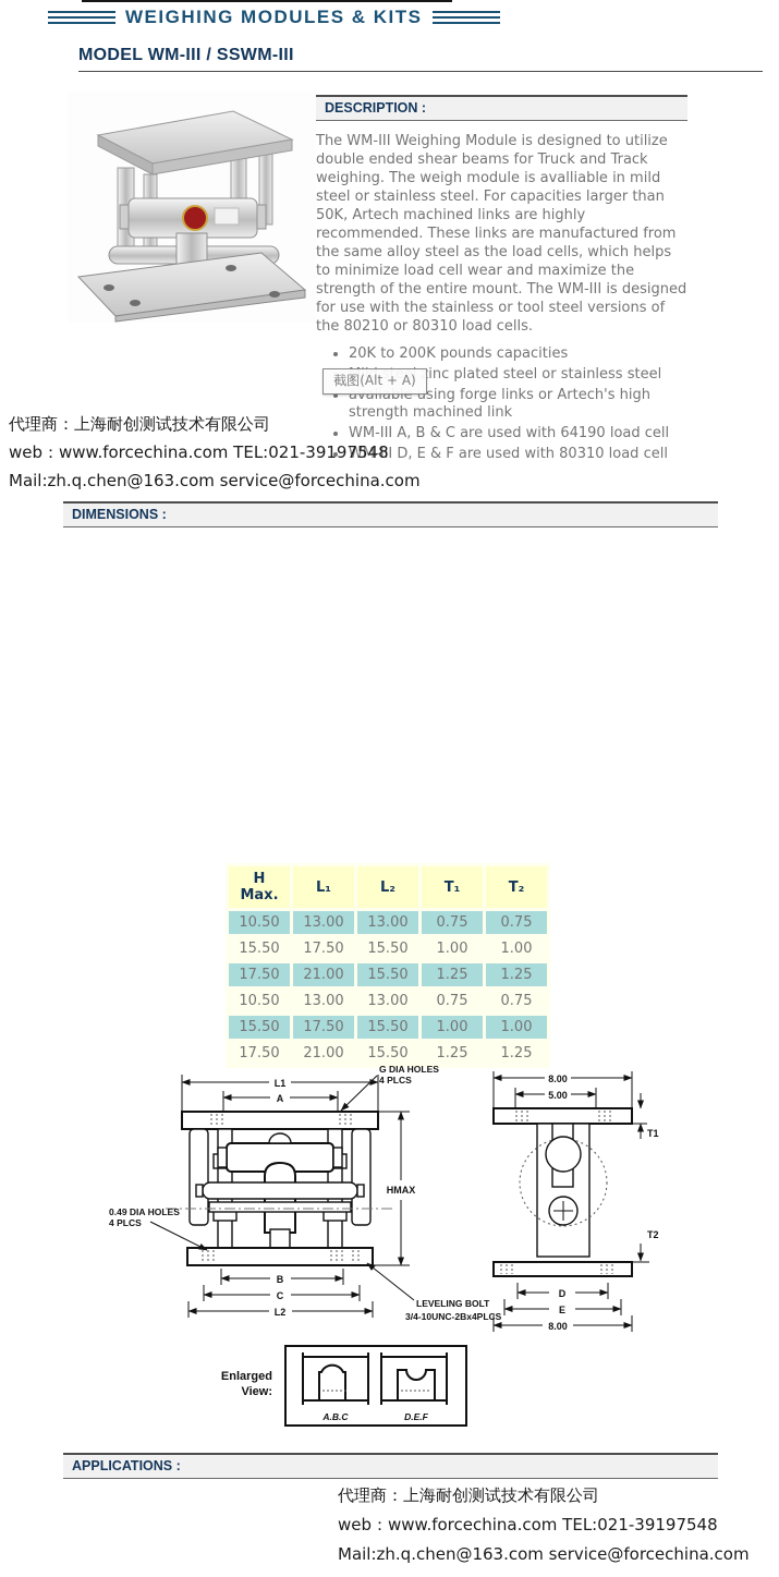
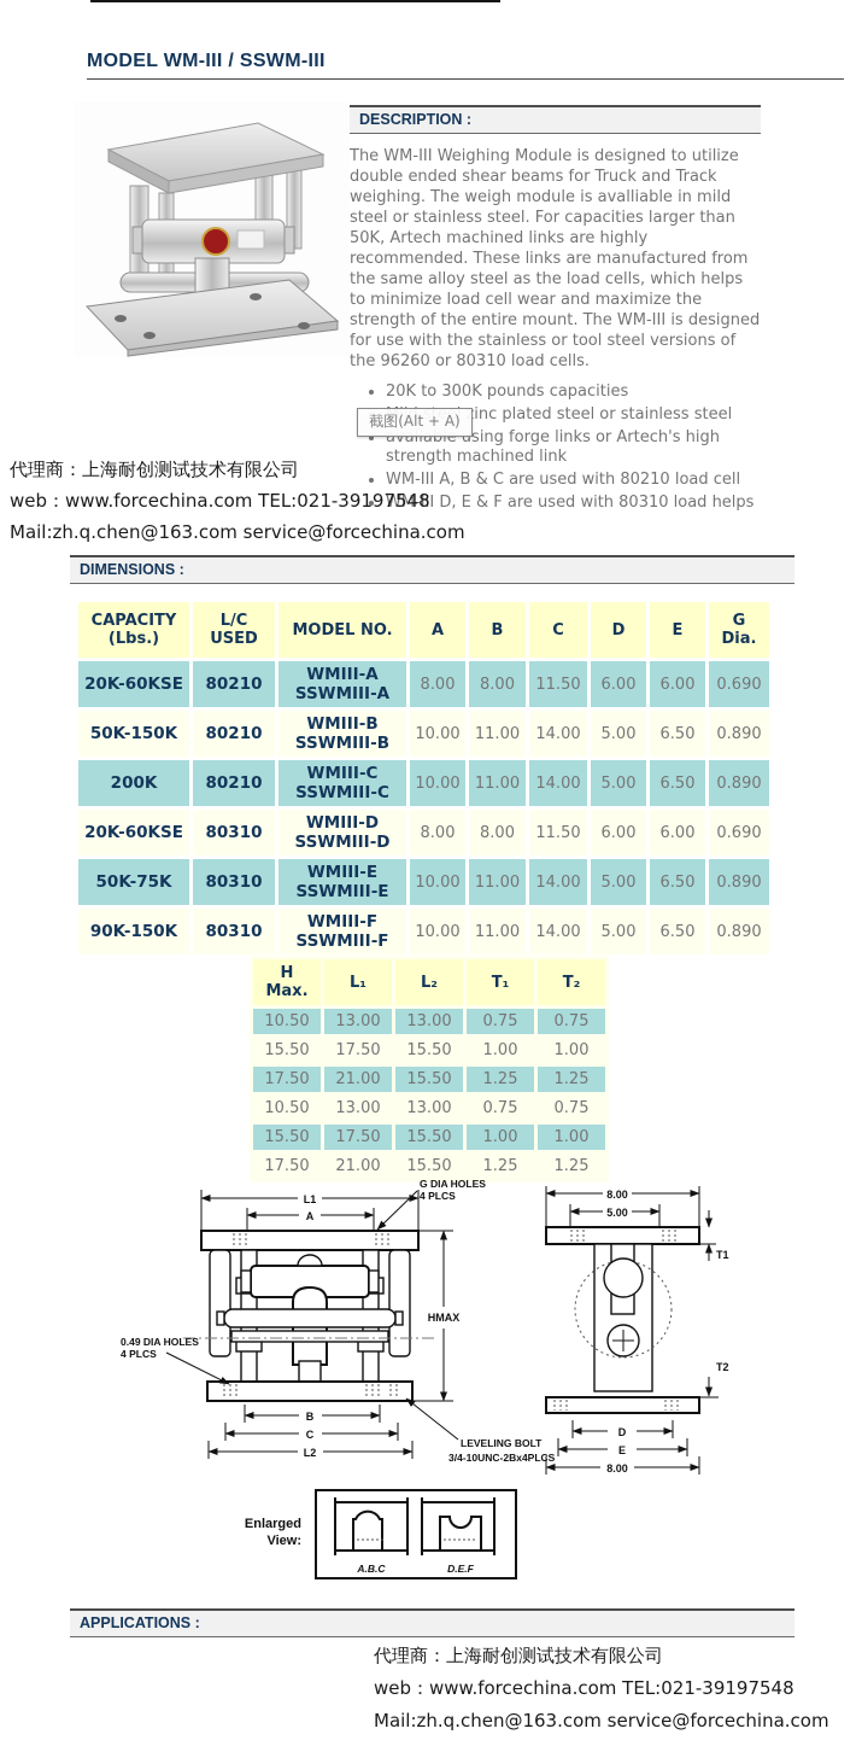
- WEIGHING MODULES & KITS
  MODEL WM-III / SSWM-III
  DESCRIPTION :
- The WM-III Weighing Module is designed to utilize double ended shear beams for Truck and Track weighing. The weigh module is avalliable in mild steel or stainless steel. For capacities larger than 50K, Artech machined links are highly recommended. These links are manufactured from the same alloy steel as the load cells, which helps to minimize load cell wear and maximize the strength of the entire mount. The WM-III is designed for use with the stainless or tool steel versions of the 80210 or 80310 load cells.
+ The WM-III Weighing Module is designed to utilize double ended shear beams for Truck and Track weighing. The weigh module is avalliable in mild steel or stainless steel. For capacities larger than 50K, Artech machined links are highly recommended. These links are manufactured from the same alloy steel as the load cells, which helps to minimize load cell wear and maximize the strength of the entire mount. The WM-III is designed for use with the stainless or tool steel versions of the 96260 or 80310 load cells.
- 20K to 200K pounds capacities
+ 20K to 300K pounds capacities
  inc plated steel or stainless steel
  avaliable using forge links or Artech's high strength machined link
- WM-III A, B & C are used with 64190 load cell
+ WM-III A, B & C are used with 80210 load cell
- WM-III D, E & F are used with 80310 load cell
+ WM-III D, E & F are used with 80310 load helps
  截图(Alt + A)
  代理商：上海耐创测试技术有限公司
  web：www.forcechina.com TEL:021-39197548
  Mail:zh.q.chen@163.com service@forcechina.com
  DIMENSIONS :
+ CAPACITY (Lbs.)	L/C USED	MODEL NO.	A	B	C	D	E	G Dia.
+ 20K-60KSE	80210	WMIII-A SSWMIII-A	8.00	8.00	11.50	6.00	6.00	0.690
+ 50K-150K	80210	WMIII-B SSWMIII-B	10.00	11.00	14.00	5.00	6.50	0.890
+ 200K	80210	WMIII-C SSWMIII-C	10.00	11.00	14.00	5.00	6.50	0.890
+ 20K-60KSE	80310	WMIII-D SSWMIII-D	8.00	8.00	11.50	6.00	6.00	0.690
+ 50K-75K	80310	WMIII-E SSWMIII-E	10.00	11.00	14.00	5.00	6.50	0.890
+ 90K-150K	80310	WMIII-F SSWMIII-F	10.00	11.00	14.00	5.00	6.50	0.890
  H Max.	L₁	L₂	T₁	T₂
  10.50	13.00	13.00	0.75	0.75
  15.50	17.50	15.50	1.00	1.00
  17.50	21.00	15.50	1.25	1.25
  10.50	13.00	13.00	0.75	0.75
  15.50	17.50	15.50	1.00	1.00
  17.50	21.00	15.50	1.25	1.25
  L1
  A
  B
  C
  L2
  HMAX
  G DIA HOLES
  4 PLCS
  0.49 DIA HOLES
  4 PLCS
  LEVELING BOLT
  3/4-10UNC-2Bx4PLCS
  8.00
  5.00
  T1
  T2
  D
  E
  8.00
  Enlarged
  View:
  A.B.C
  D.E.F
  APPLICATIONS :
  代理商：上海耐创测试技术有限公司
  web：www.forcechina.com TEL:021-39197548
  Mail:zh.q.chen@163.com service@forcechina.com
